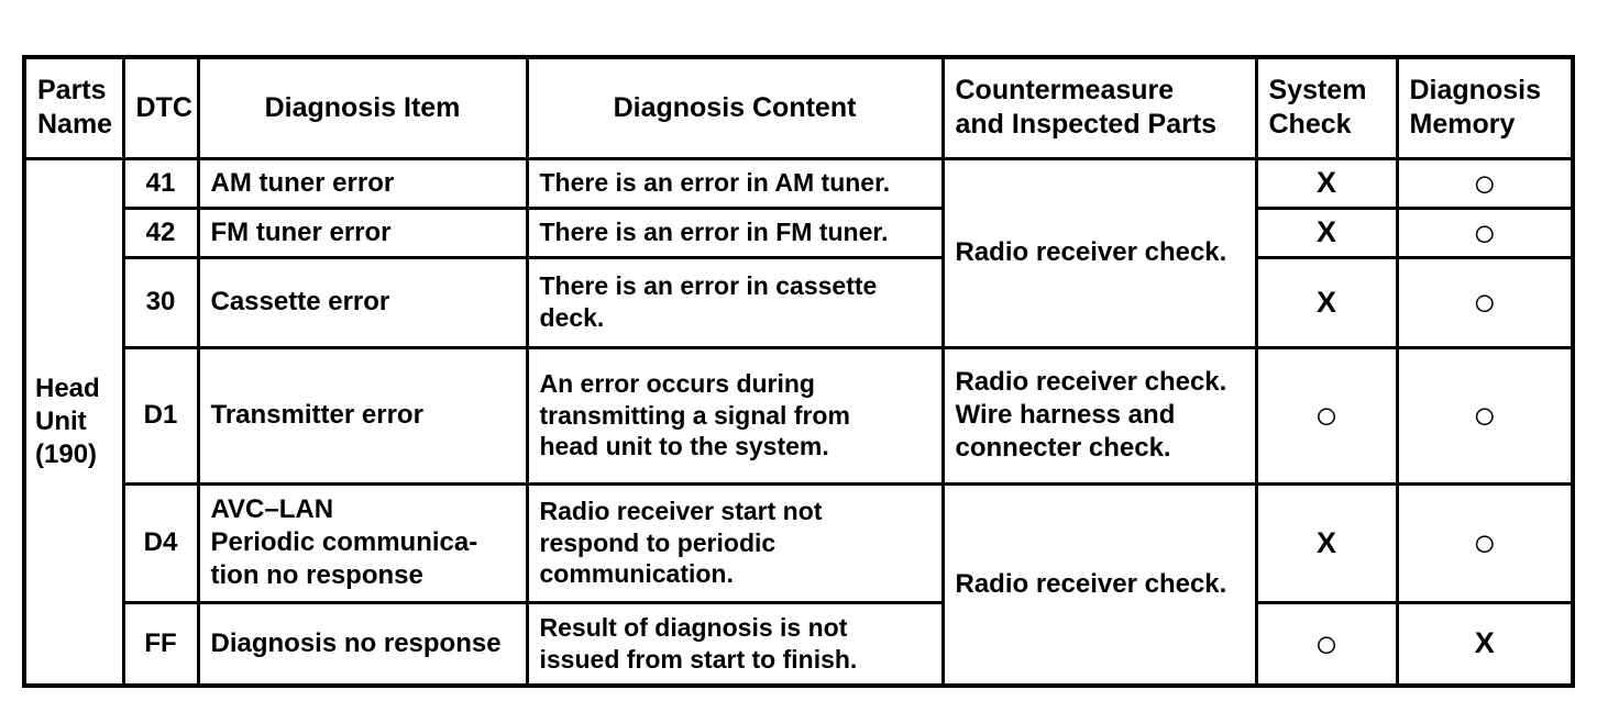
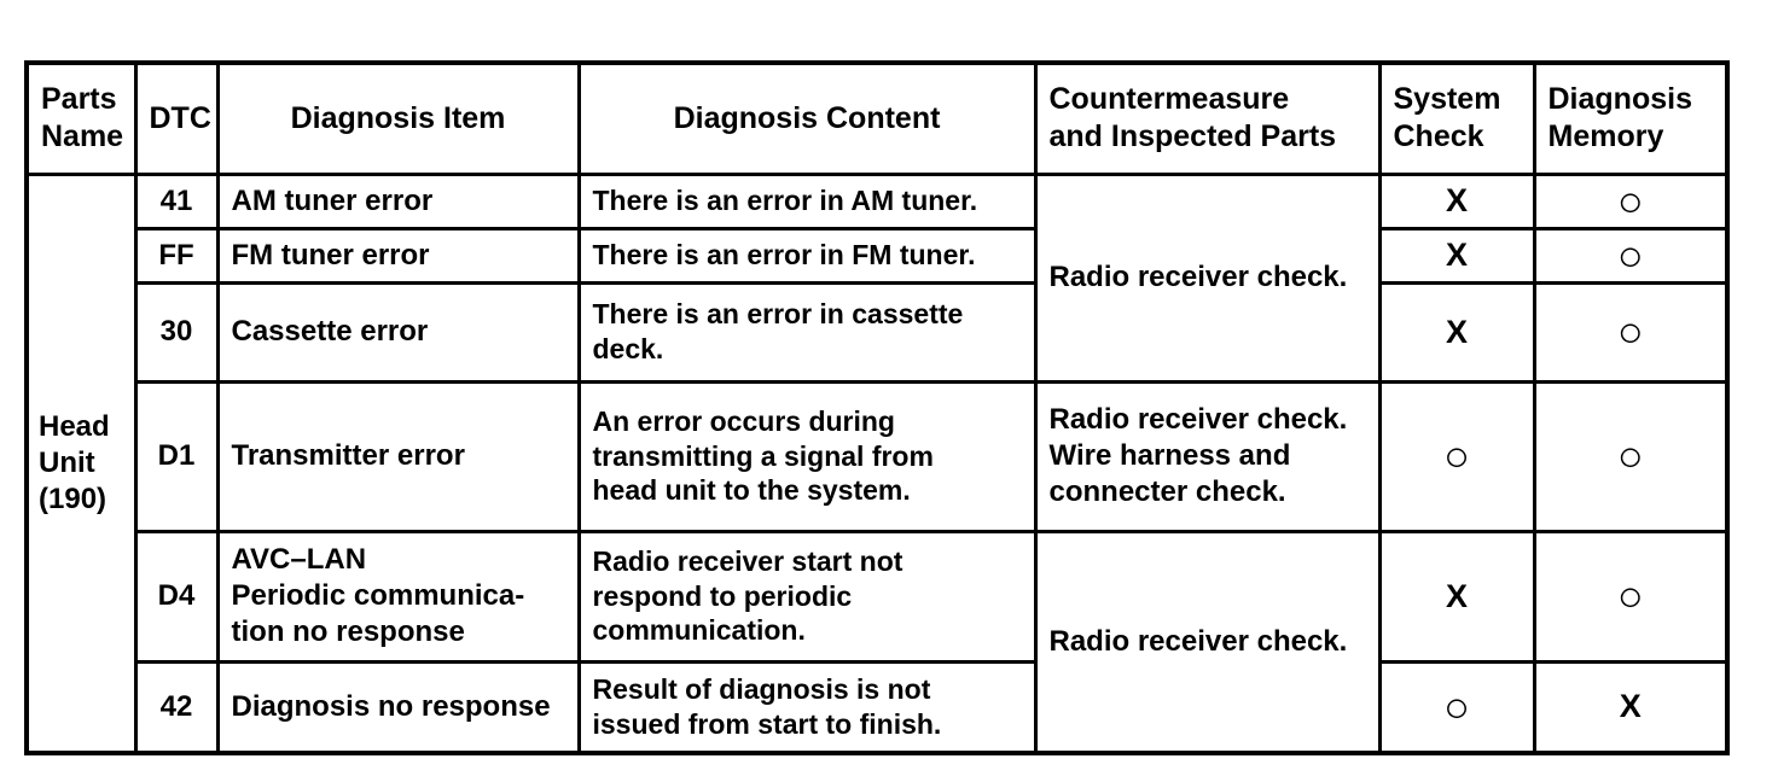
  Parts Name	DTC	Diagnosis Item	Diagnosis Content	Countermeasure and Inspected Parts	System Check	Diagnosis Memory
  Head Unit (190)	41	AM tuner error	There is an error in AM tuner.	Radio receiver check.	X	○
- 42	FM tuner error	There is an error in FM tuner.	X	○
+ FF	FM tuner error	There is an error in FM tuner.	X	○
  30	Cassette error	There is an error in cassette deck.	X	○
  D1	Transmitter error	An error occurs during transmitting a signal from head unit to the system.	Radio receiver check. Wire harness and connecter check.	○	○
  D4	AVC–LAN Periodic communica- tion no response	Radio receiver start not respond to periodic communication.	Radio receiver check.	X	○
- FF	Diagnosis no response	Result of diagnosis is not issued from start to finish.	○	X
+ 42	Diagnosis no response	Result of diagnosis is not issued from start to finish.	○	X
